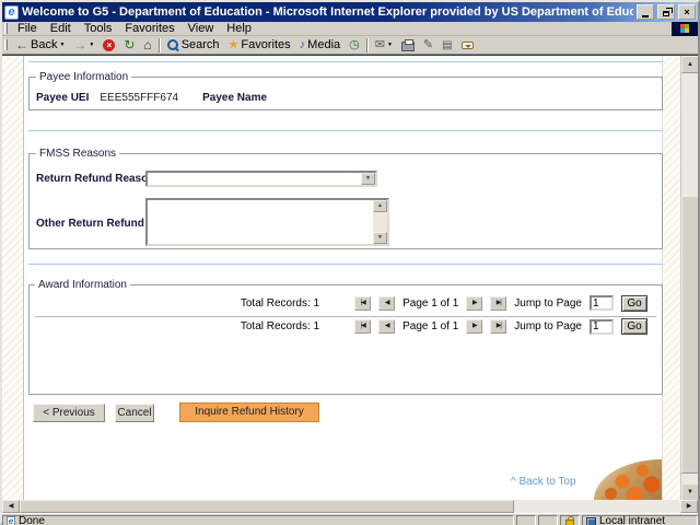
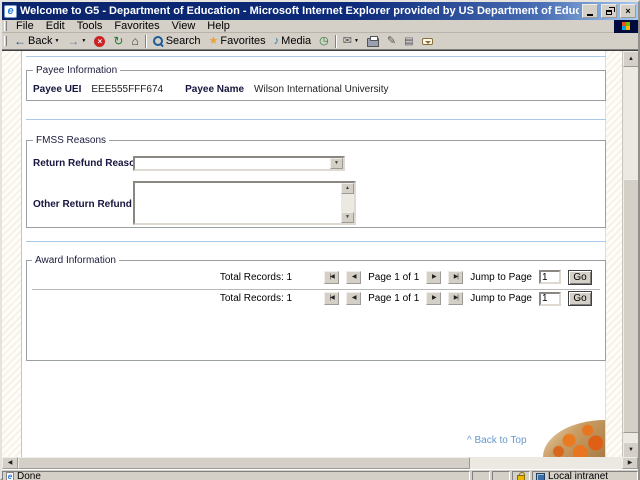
  e
  Welcome to G5 - Department of Education - Microsoft Internet Explorer provided by US Department of Educ
  ×
  File
  Edit
  Tools
  Favorites
  View
  Help
  ←
  Back
  →
  ×
  ↻
  ⌂
  Search
  ★
  Favorites
  ♪
  Media
  ◷
  ✉
  ✎
  ▤
  Payee Information
  Payee UEI
  EEE555FFF674
  Payee Name
+ Wilson International University
  FMSS Reasons
  Return Refund Reas
  Other Return Refund
  Award Information
  Total Records: 1
  Page 1 of 1
  Jump to Page
  1
  Go
  Total Records: 1
  Page 1 of 1
  Jump to Page
  1
  Go
- < Previous
- Cancel
- Inquire Refund History
  ^ Back to Top
  e
  Done
  Local intranet
